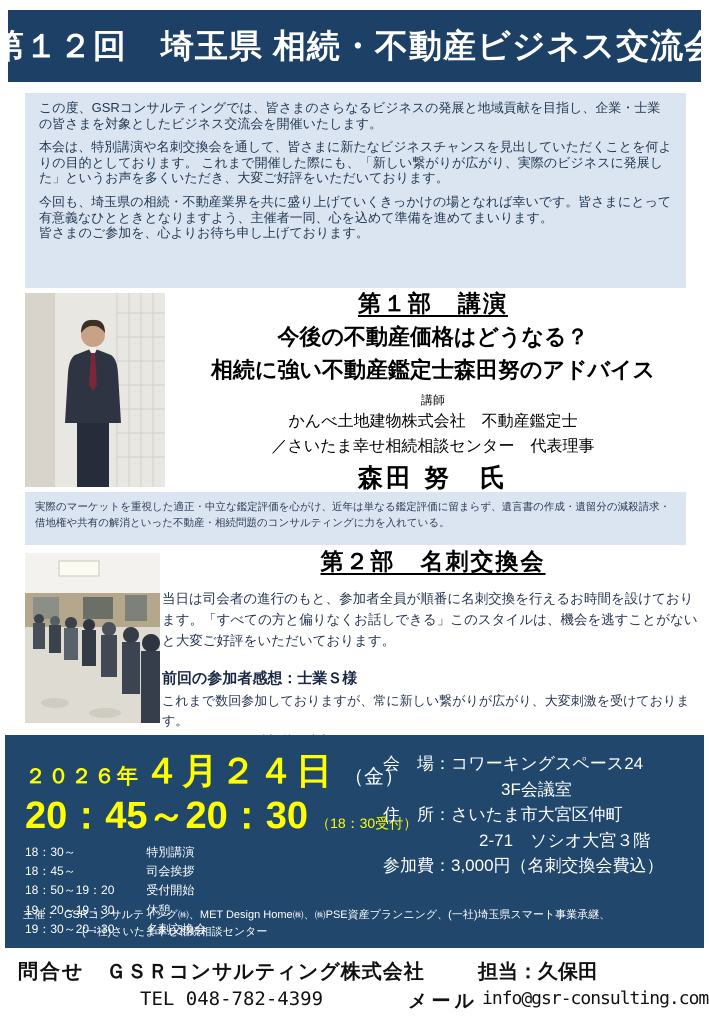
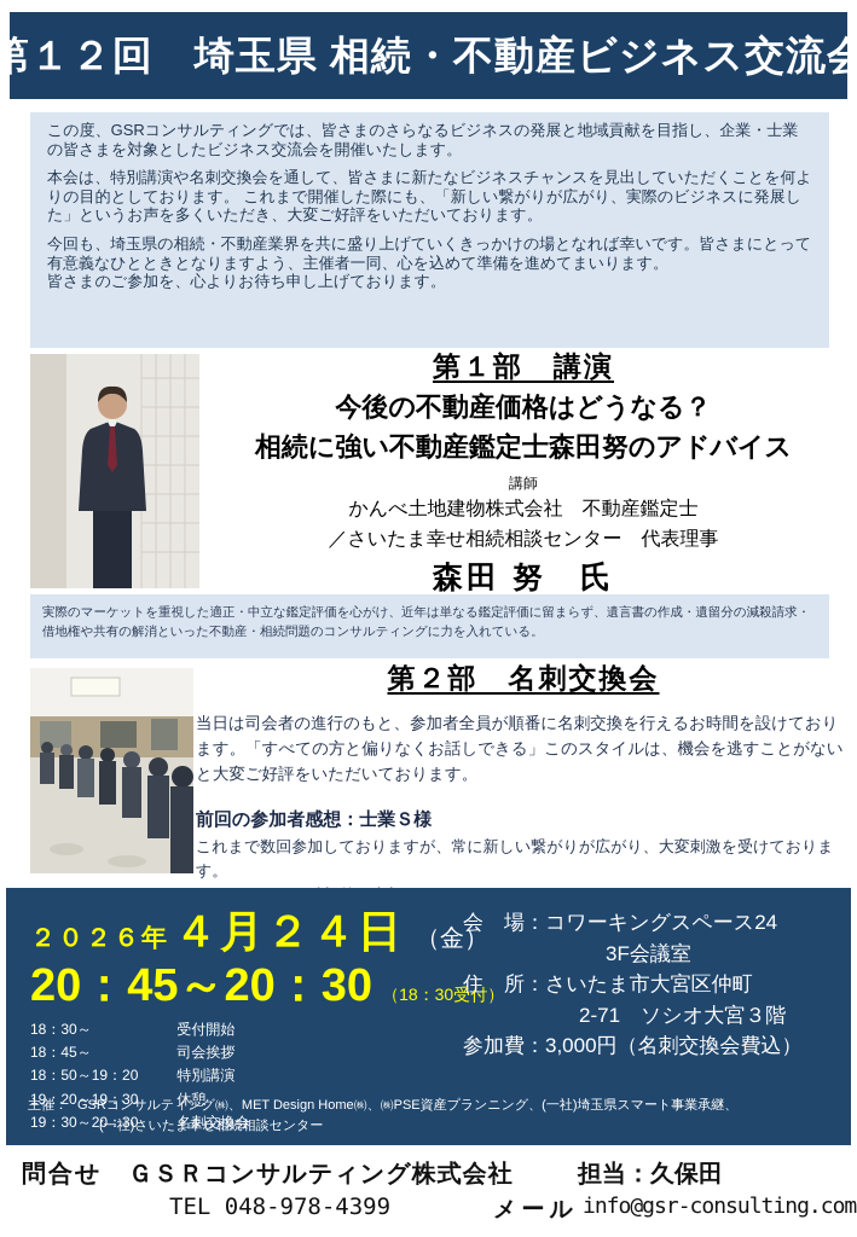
  第１２回 埼玉県 相続・不動産ビジネス交流会
  この度、GSRコンサルティングでは、皆さまのさらなるビジネスの発展と地域貢献を目指し、企業・士業の皆さまを対象としたビジネス交流会を開催いたします。
  本会は、特別講演や名刺交換会を通して、皆さまに新たなビジネスチャンスを見出していただくことを何よりの目的としております。 これまで開催した際にも、「新しい繋がりが広がり、実際のビジネスに発展した」というお声を多くいただき、大変ご好評をいただいております。
  今回も、埼玉県の相続・不動産業界を共に盛り上げていくきっかけの場となれば幸いです。皆さまにとって有意義なひとときとなりますよう、主催者一同、心を込めて準備を進めてまいります。
  皆さまのご参加を、心よりお待ち申し上げております。
  第１部 講演
  今後の不動産価格はどうなる？
  相続に強い不動産鑑定士森田努のアドバイス
  講師
  かんべ土地建物株式会社 不動産鑑定士
  ／さいたま幸せ相続相談センター 代表理事
  森田 努 氏
  実際のマーケットを重視した適正・中立な鑑定評価を心がけ、近年は単なる鑑定評価に留まらず、遺言書の作成・遺留分の減殺請求・借地権や共有の解消といった不動産・相続問題のコンサルティングに力を入れている。
  第２部 名刺交換会
  当日は司会者の進行のもと、参加者全員が順番に名刺交換を行えるお時間を設けております。「すべての方と偏りなくお話しできる」このスタイルは、機会を逃すことがないと大変ご好評をいただいております。
  前回の参加者感想：士業Ｓ様
  これまで数回参加しておりますが、常に新しい繋がりが広がり、大変刺激を受けております。
  ２０２６年
  ４月２４日
  （金）
  20：45～20：30
  （18：30受付）
- 18：30～ 特別講演
+ 18：30～ 受付開始
  18：45～ 司会挨拶
- 18：50～19：20 受付開始
+ 18：50～19：20 特別講演
  19：20～19：30 休憩
  19：30～20：30 名刺交換会
  会 場：コワーキングスペース24
  3F会議室
  住 所：さいたま市大宮区仲町
  2-71 ソシオ大宮３階
  参加費：3,000円（名刺交換会費込）
  主催：
  GSRコンサルティング㈱、MET Design Home㈱、㈱PSE資産プランニング、(一社)埼玉県スマート事業承継、
  (一社)さいたま幸せ相続相談センター
  問合せ
  ＧＳＲコンサルティング株式会社
  担当：久保田
- TEL 048-782-4399
+ TEL 048-978-4399
  メール
  info@gsr-consulting.com
